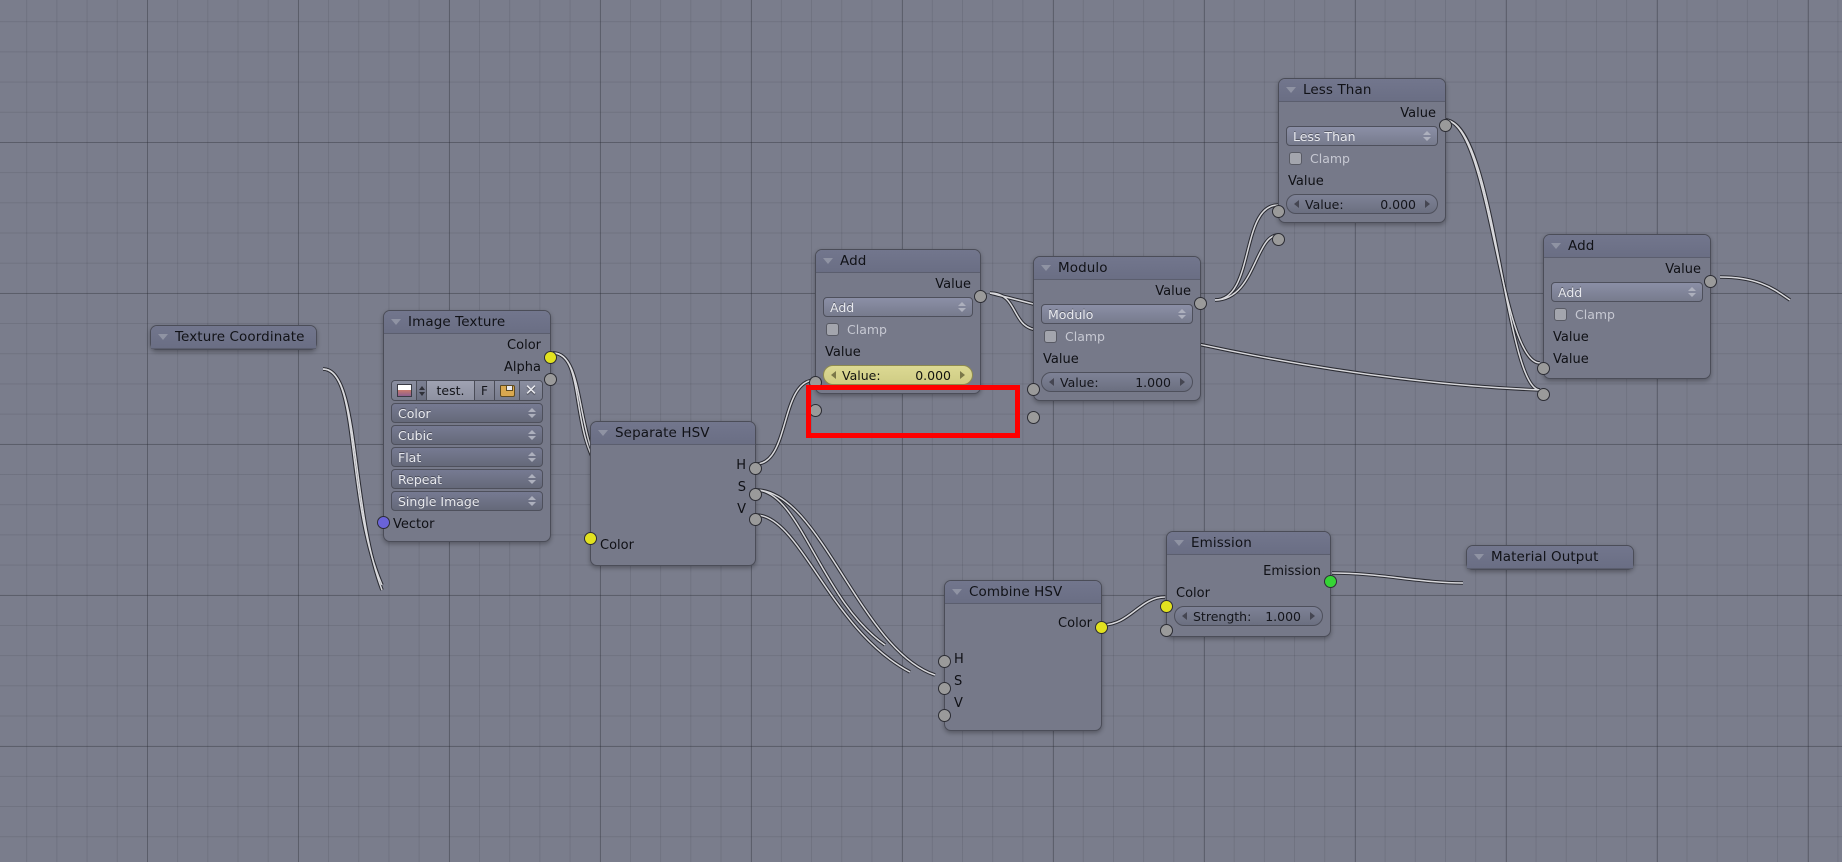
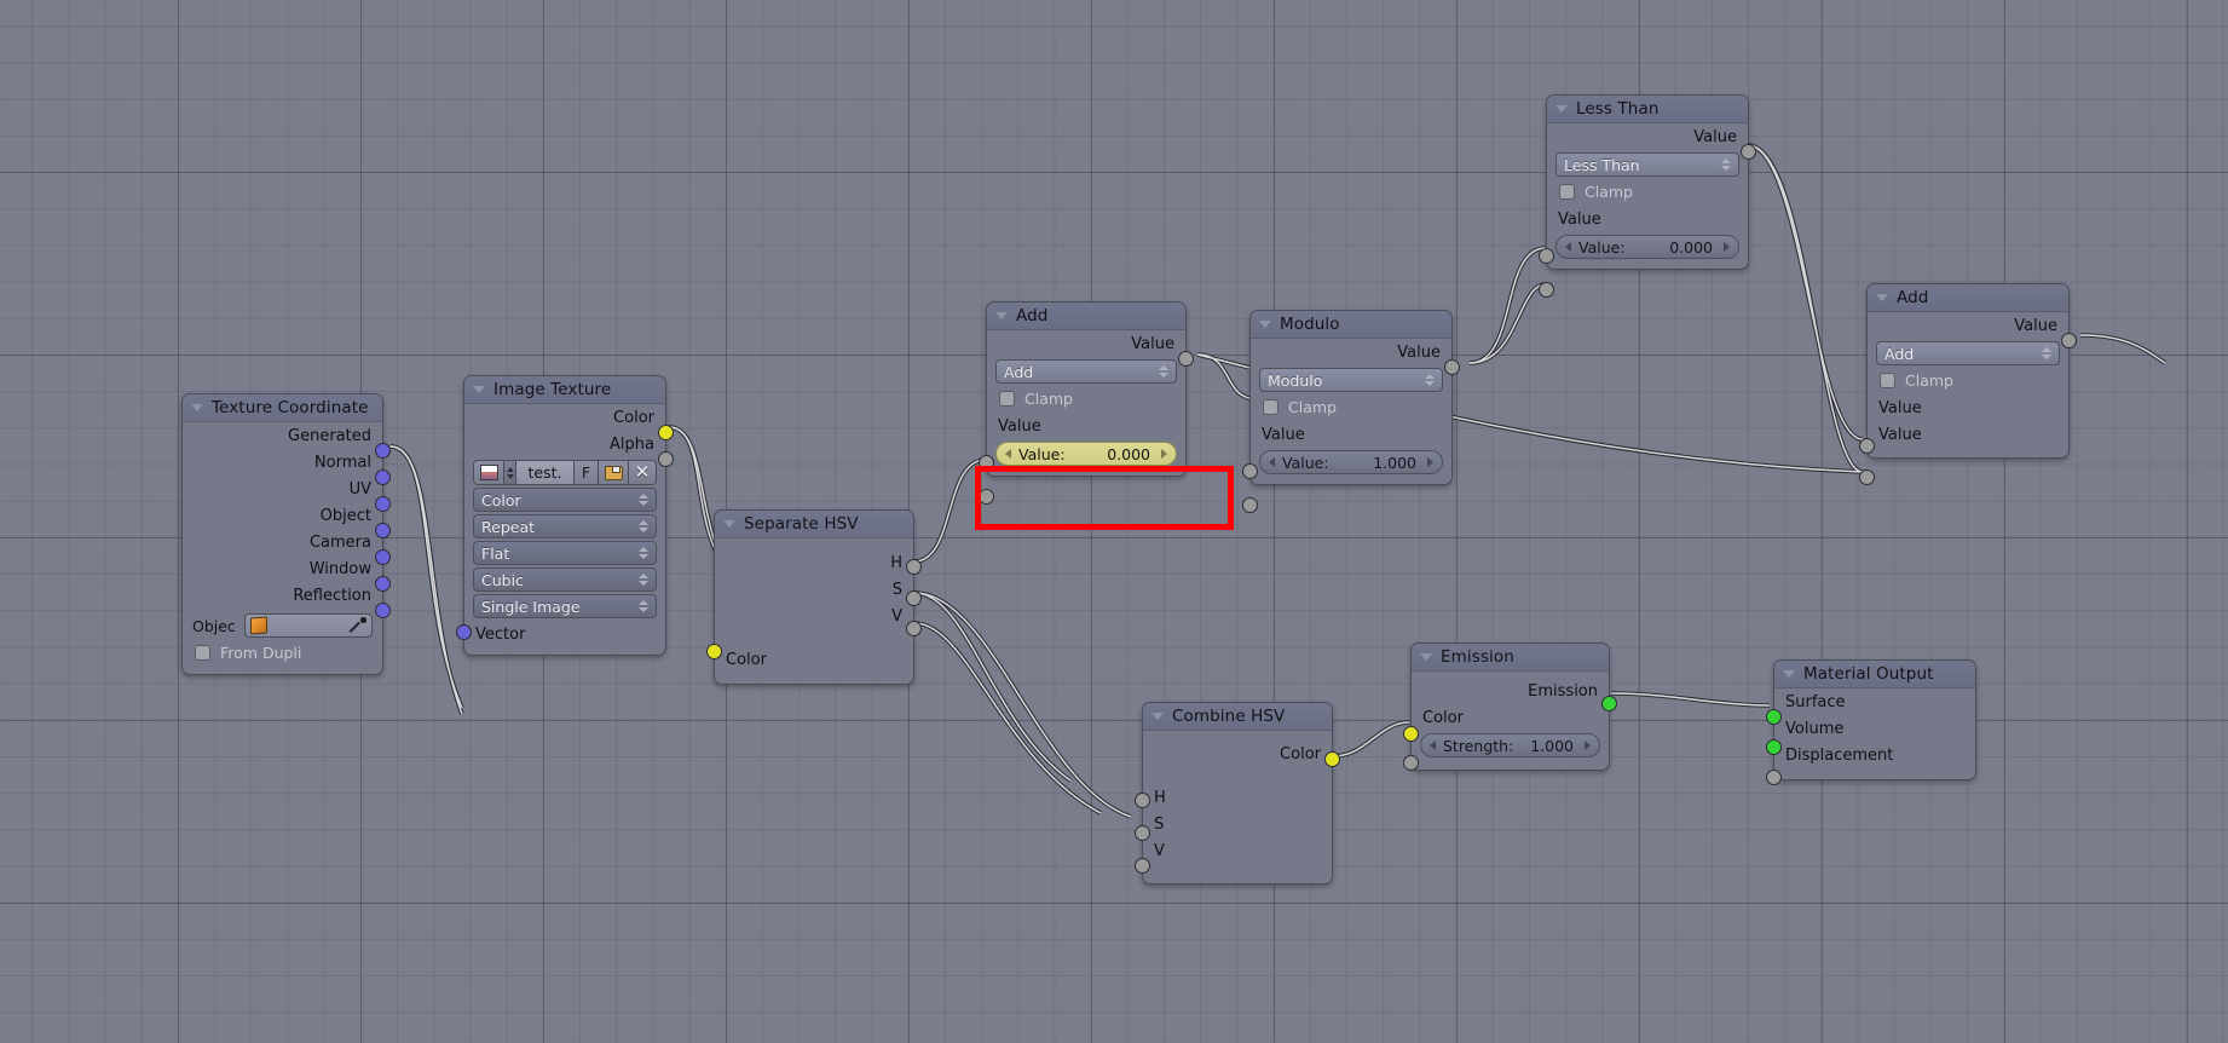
  Texture Coordinate
+ Generated
+ Normal
+ UV
+ Object
+ Camera
+ Window
+ Reflection
+ Objec
+ From Dupli
  Image Texture
  Color
  Alpha
  test.
  F
  ✕
  Color
- Cubic
+ Repeat
  Flat
- Repeat
+ Cubic
  Single Image
  Vector
  Separate HSV
  H
  S
  V
  Color
  Add
  Value
  Add
  Clamp
  Value
  Value:
  0.000
  Modulo
  Value
  Modulo
  Clamp
  Value
  Value:
  1.000
  Less Than
  Value
  Less Than
  Clamp
  Value
  Value:
  0.000
  Add
  Value
  Add
  Clamp
  Value
  Value
  Combine HSV
  Color
  H
  S
  V
  Emission
  Emission
  Color
  Strength:
  1.000
  Material Output
+ Surface
+ Volume
+ Displacement
